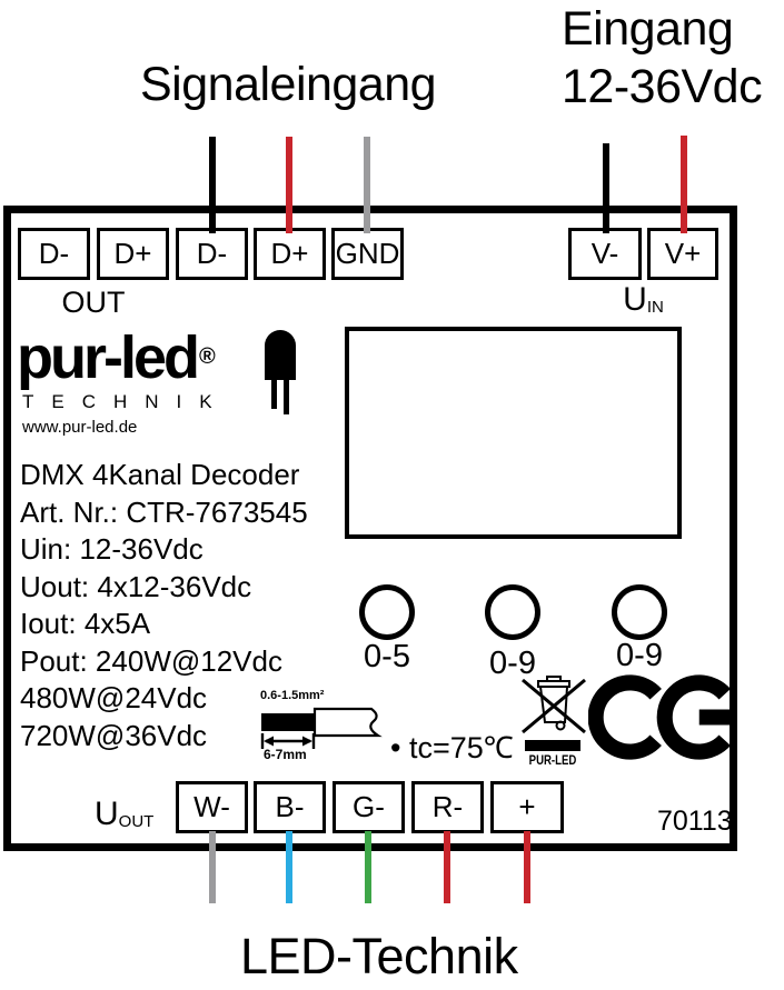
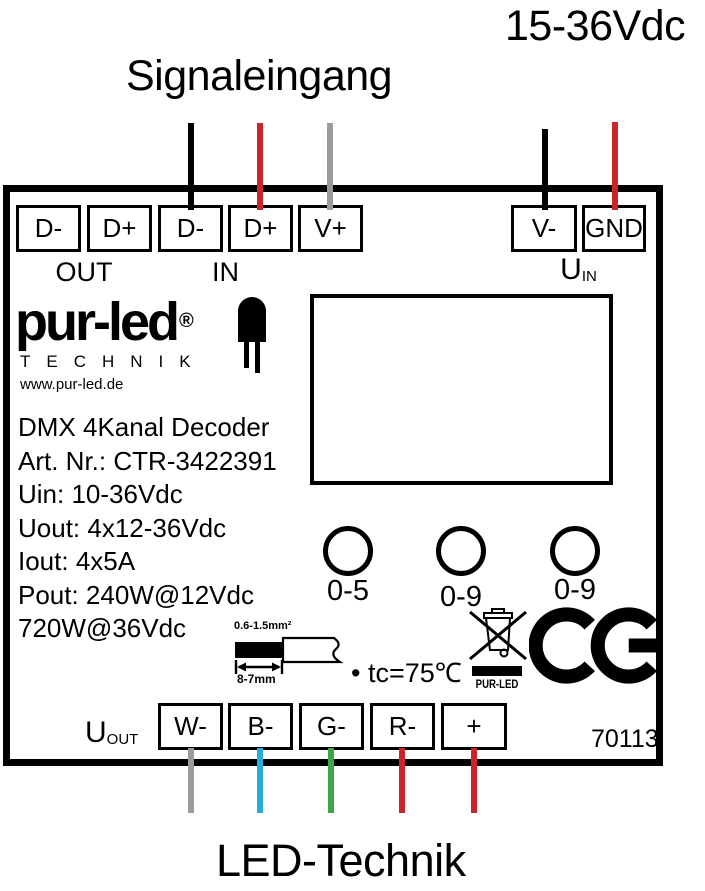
  Signaleingang
- Eingang
- 12-36Vdc
+ 15-36Vdc
  D-
  D+
  D-
  D+
- GND
+ V+
  V-
- V+
+ GND
  OUT
+ IN
  UIN
  pur-led®
  TECHNIK
  www.pur-led.de
  DMX 4Kanal Decoder
- Art. Nr.: CTR-7673545
+ Art. Nr.: CTR-3422391
- Uin: 12-36Vdc
+ Uin: 10-36Vdc
  Uout: 4x12-36Vdc
  Iout: 4x5A
  Pout: 240W@12Vdc
- 480W@24Vdc
  720W@36Vdc
  0-5
  0-9
  0-9
  0.6-1.5mm²
- 6-7mm
+ 8-7mm
  • tc=75℃
  PUR-LED
  UOUT
  W-
  B-
  G-
  R-
  +
  70113
  LED-Technik
